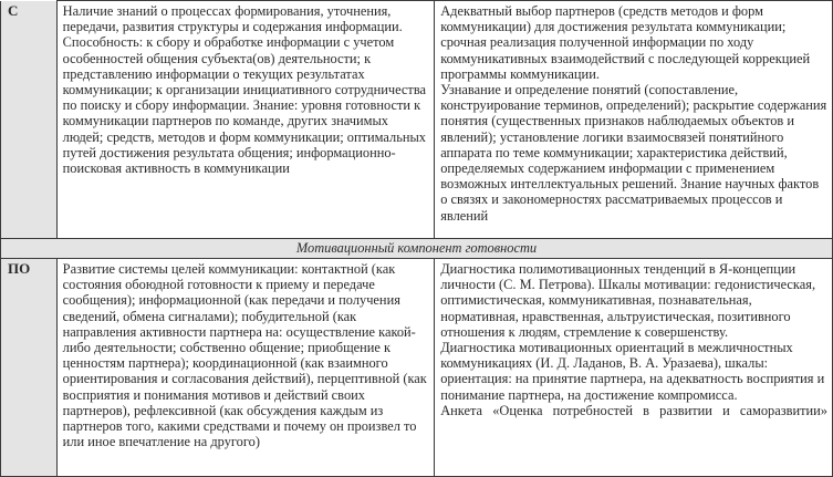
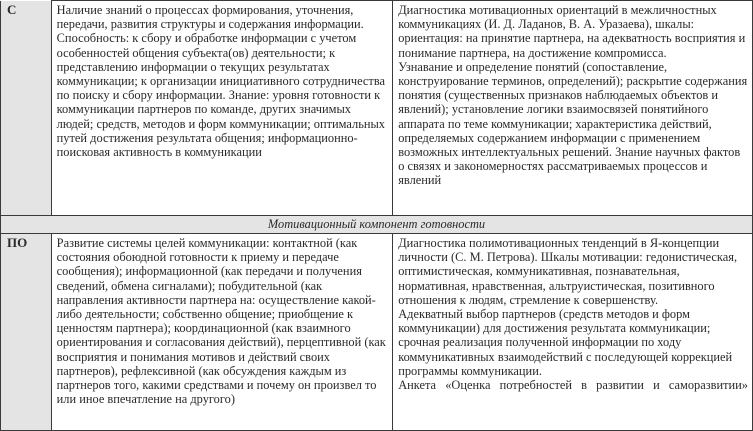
- С	Наличие знаний о процессах формирования, уточнения, передачи, развития структуры и содержания информации. Способность: к сбору и обработке информации с учетом особенностей общения субъекта(ов) деятельности; к представлению информации о текущих результатах коммуникации; к организации инициативного сотрудничества по поиску и сбору информации. Знание: уровня готовности к коммуникации партнеров по команде, других значимых людей; средств, методов и форм коммуникации; оптимальных путей достижения результата общения; информационно-поисковая активность в коммуникации	Адекватный выбор партнеров (средств методов и форм коммуникации) для достижения результата коммуникации; срочная реализация полученной информации по ходу коммуникативных взаимодействий с последующей коррекцией программы коммуникации. Узнавание и определение понятий (сопоставление, конструирование терминов, определений); раскрытие содержания понятия (существенных признаков наблюдаемых объектов и явлений); установление логики взаимосвязей понятийного аппарата по теме коммуникации; характеристика действий, определяемых содержанием информации с применением возможных интеллектуальных решений. Знание научных фактов о связях и закономерностях рассматриваемых процессов и явлений
+ С	Наличие знаний о процессах формирования, уточнения, передачи, развития структуры и содержания информации. Способность: к сбору и обработке информации с учетом особенностей общения субъекта(ов) деятельности; к представлению информации о текущих результатах коммуникации; к организации инициативного сотрудничества по поиску и сбору информации. Знание: уровня готовности к коммуникации партнеров по команде, других значимых людей; средств, методов и форм коммуникации; оптимальных путей достижения результата общения; информационно-поисковая активность в коммуникации	Диагностика мотивационных ориентаций в межличностных коммуникациях (И. Д. Ладанов, В. А. Уразаева), шкалы: ориентация: на принятие партнера, на адекватность восприятия и понимание партнера, на достижение компромисса. Узнавание и определение понятий (сопоставление, конструирование терминов, определений); раскрытие содержания понятия (существенных признаков наблюдаемых объектов и явлений); установление логики взаимосвязей понятийного аппарата по теме коммуникации; характеристика действий, определяемых содержанием информации с применением возможных интеллектуальных решений. Знание научных фактов о связях и закономерностях рассматриваемых процессов и явлений
  Мотивационный компонент готовности
- ПО	Развитие системы целей коммуникации: контактной (как состояния обоюдной готовности к приему и передаче сообщения); информационной (как передачи и получения сведений, обмена сигналами); побудительной (как направления активности партнера на: осуществление какой-либо деятельности; собственно общение; приобщение к ценностям партнера); координационной (как взаимного ориентирования и согласования действий), перцептивной (как восприятия и понимания мотивов и действий своих партнеров), рефлексивной (как обсуждения каждым из партнеров того, какими средствами и почему он произвел то или иное впечатление на другого)	Диагностика полимотивационных тенденций в Я-концепции личности (С. М. Петрова). Шкалы мотивации: гедонистическая, оптимистическая, коммуникативная, познавательная, нормативная, нравственная, альтруистическая, позитивного отношения к людям, стремление к совершенству. Диагностика мотивационных ориентаций в межличностных коммуникациях (И. Д. Ладанов, В. А. Уразаева), шкалы: ориентация: на принятие партнера, на адекватность восприятия и понимание партнера, на достижение компромисса. Анкета «Оценка потребностей в развитии и саморазвитии»
+ ПО	Развитие системы целей коммуникации: контактной (как состояния обоюдной готовности к приему и передаче сообщения); информационной (как передачи и получения сведений, обмена сигналами); побудительной (как направления активности партнера на: осуществление какой-либо деятельности; собственно общение; приобщение к ценностям партнера); координационной (как взаимного ориентирования и согласования действий), перцептивной (как восприятия и понимания мотивов и действий своих партнеров), рефлексивной (как обсуждения каждым из партнеров того, какими средствами и почему он произвел то или иное впечатление на другого)	Диагностика полимотивационных тенденций в Я-концепции личности (С. М. Петрова). Шкалы мотивации: гедонистическая, оптимистическая, коммуникативная, познавательная, нормативная, нравственная, альтруистическая, позитивного отношения к людям, стремление к совершенству. Адекватный выбор партнеров (средств методов и форм коммуникации) для достижения результата коммуникации; срочная реализация полученной информации по ходу коммуникативных взаимодействий с последующей коррекцией программы коммуникации. Анкета «Оценка потребностей в развитии и саморазвитии»
